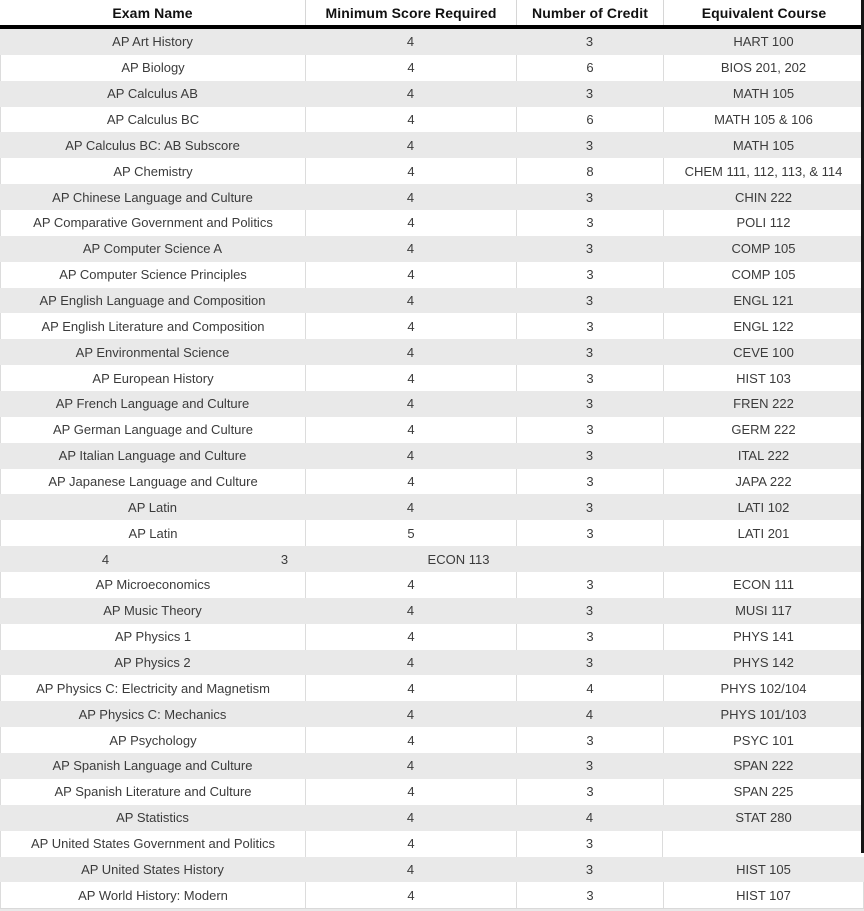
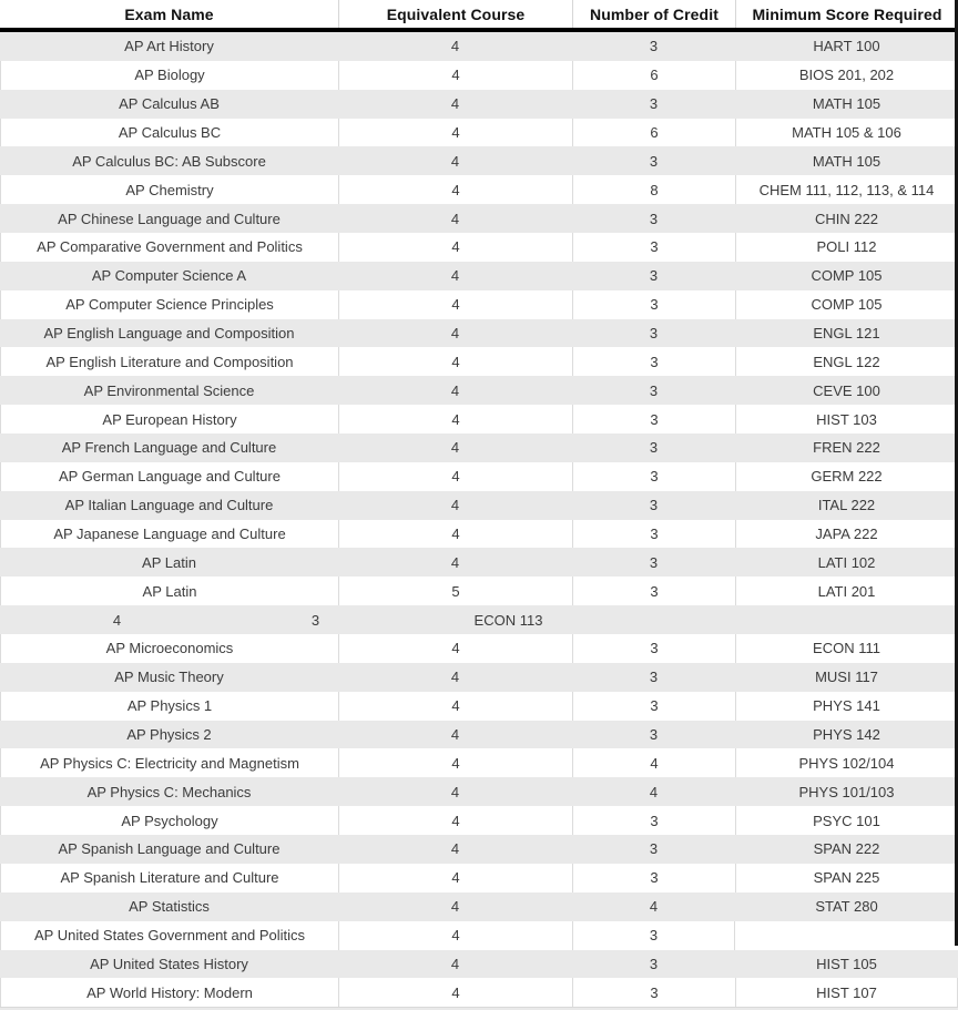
  Exam Name
- Minimum Score Required
+ Equivalent Course
  Number of Credit
- Equivalent Course
+ Minimum Score Required
  AP Art History
  4
  3
  HART 100
  AP Biology
  4
  6
  BIOS 201, 202
  AP Calculus AB
  4
  3
  MATH 105
  AP Calculus BC
  4
  6
  MATH 105 & 106
  AP Calculus BC: AB Subscore
  4
  3
  MATH 105
  AP Chemistry
  4
  8
  CHEM 111, 112, 113, & 114
  AP Chinese Language and Culture
  4
  3
  CHIN 222
  AP Comparative Government and Politics
  4
  3
  POLI 112
  AP Computer Science A
  4
  3
  COMP 105
  AP Computer Science Principles
  4
  3
  COMP 105
  AP English Language and Composition
  4
  3
  ENGL 121
  AP English Literature and Composition
  4
  3
  ENGL 122
  AP Environmental Science
  4
  3
  CEVE 100
  AP European History
  4
  3
  HIST 103
  AP French Language and Culture
  4
  3
  FREN 222
  AP German Language and Culture
  4
  3
  GERM 222
  AP Italian Language and Culture
  4
  3
  ITAL 222
  AP Japanese Language and Culture
  4
  3
  JAPA 222
  AP Latin
  4
  3
  LATI 102
  AP Latin
  5
  3
  LATI 201
  4
  3
  ECON 113
  AP Microeconomics
  4
  3
  ECON 111
  AP Music Theory
  4
  3
  MUSI 117
  AP Physics 1
  4
  3
  PHYS 141
  AP Physics 2
  4
  3
  PHYS 142
  AP Physics C: Electricity and Magnetism
  4
  4
  PHYS 102/104
  AP Physics C: Mechanics
  4
  4
  PHYS 101/103
  AP Psychology
  4
  3
  PSYC 101
  AP Spanish Language and Culture
  4
  3
  SPAN 222
  AP Spanish Literature and Culture
  4
  3
  SPAN 225
  AP Statistics
  4
  4
  STAT 280
  AP United States Government and Politics
  4
  3
  AP United States History
  4
  3
  HIST 105
  AP World History: Modern
  4
  3
  HIST 107
